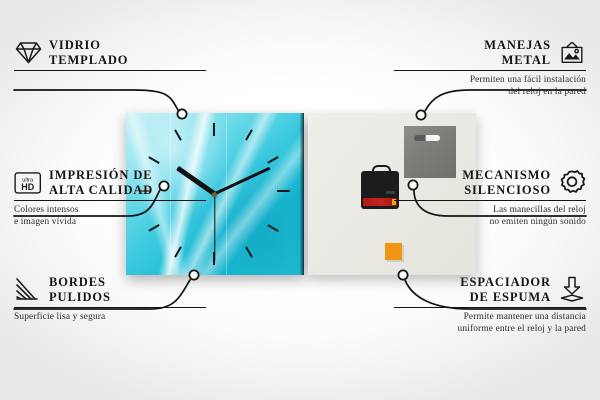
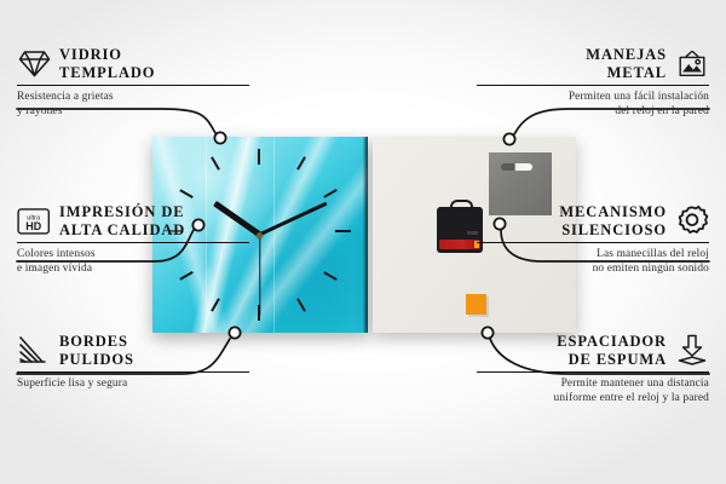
  VIDRIO
  TEMPLADO
+ Resistencia a grietas
+ y rayones
  HD
  IMPRESIÓN DE
  ALTA CALIDAD
  Colores intensos
  e imagen vívida
  BORDES
  PULIDOS
  Superficie lisa y segura
  MANEJAS
  METAL
  Permiten una fácil instalación
  del reloj en la pared
  MECANISMO
  SILENCIOSO
  Las manecillas del reloj
  no emiten ningún sonido
  ESPACIADOR
  DE ESPUMA
  Permite mantener una distancia
  uniforme entre el reloj y la pared
